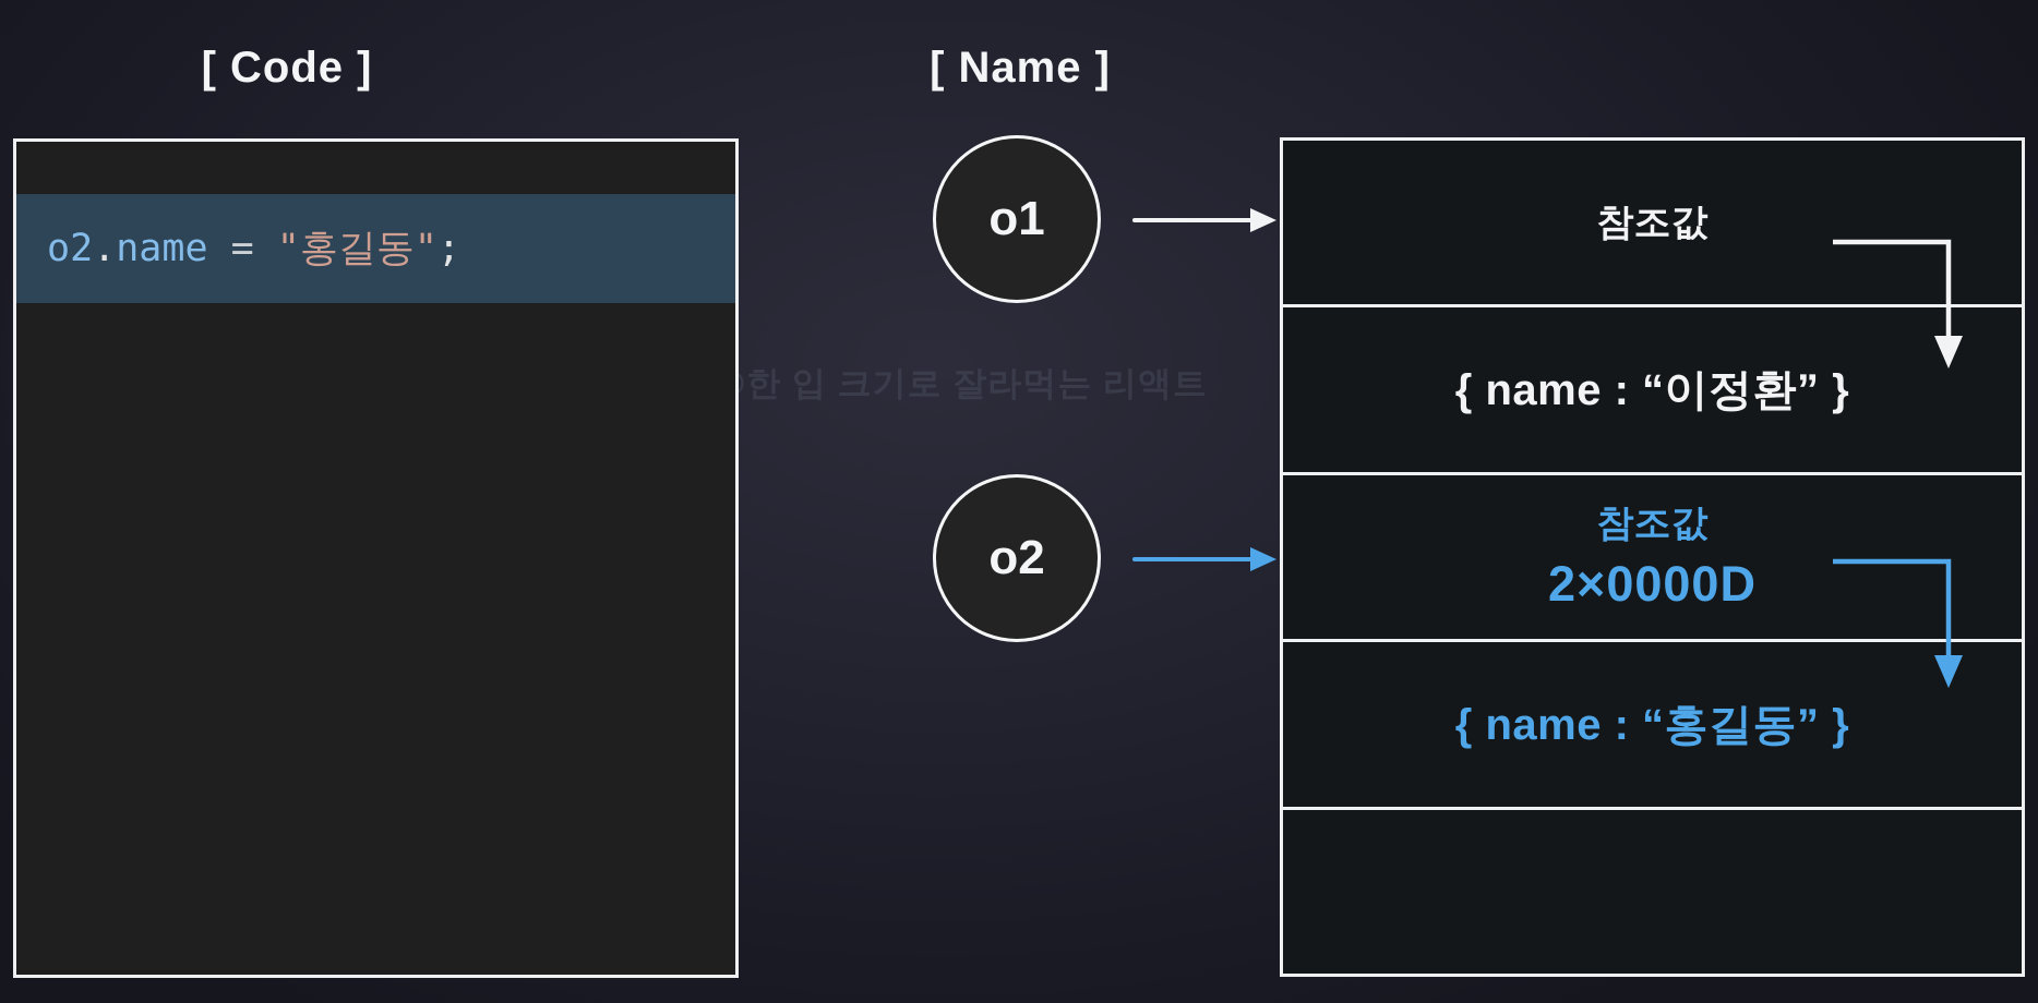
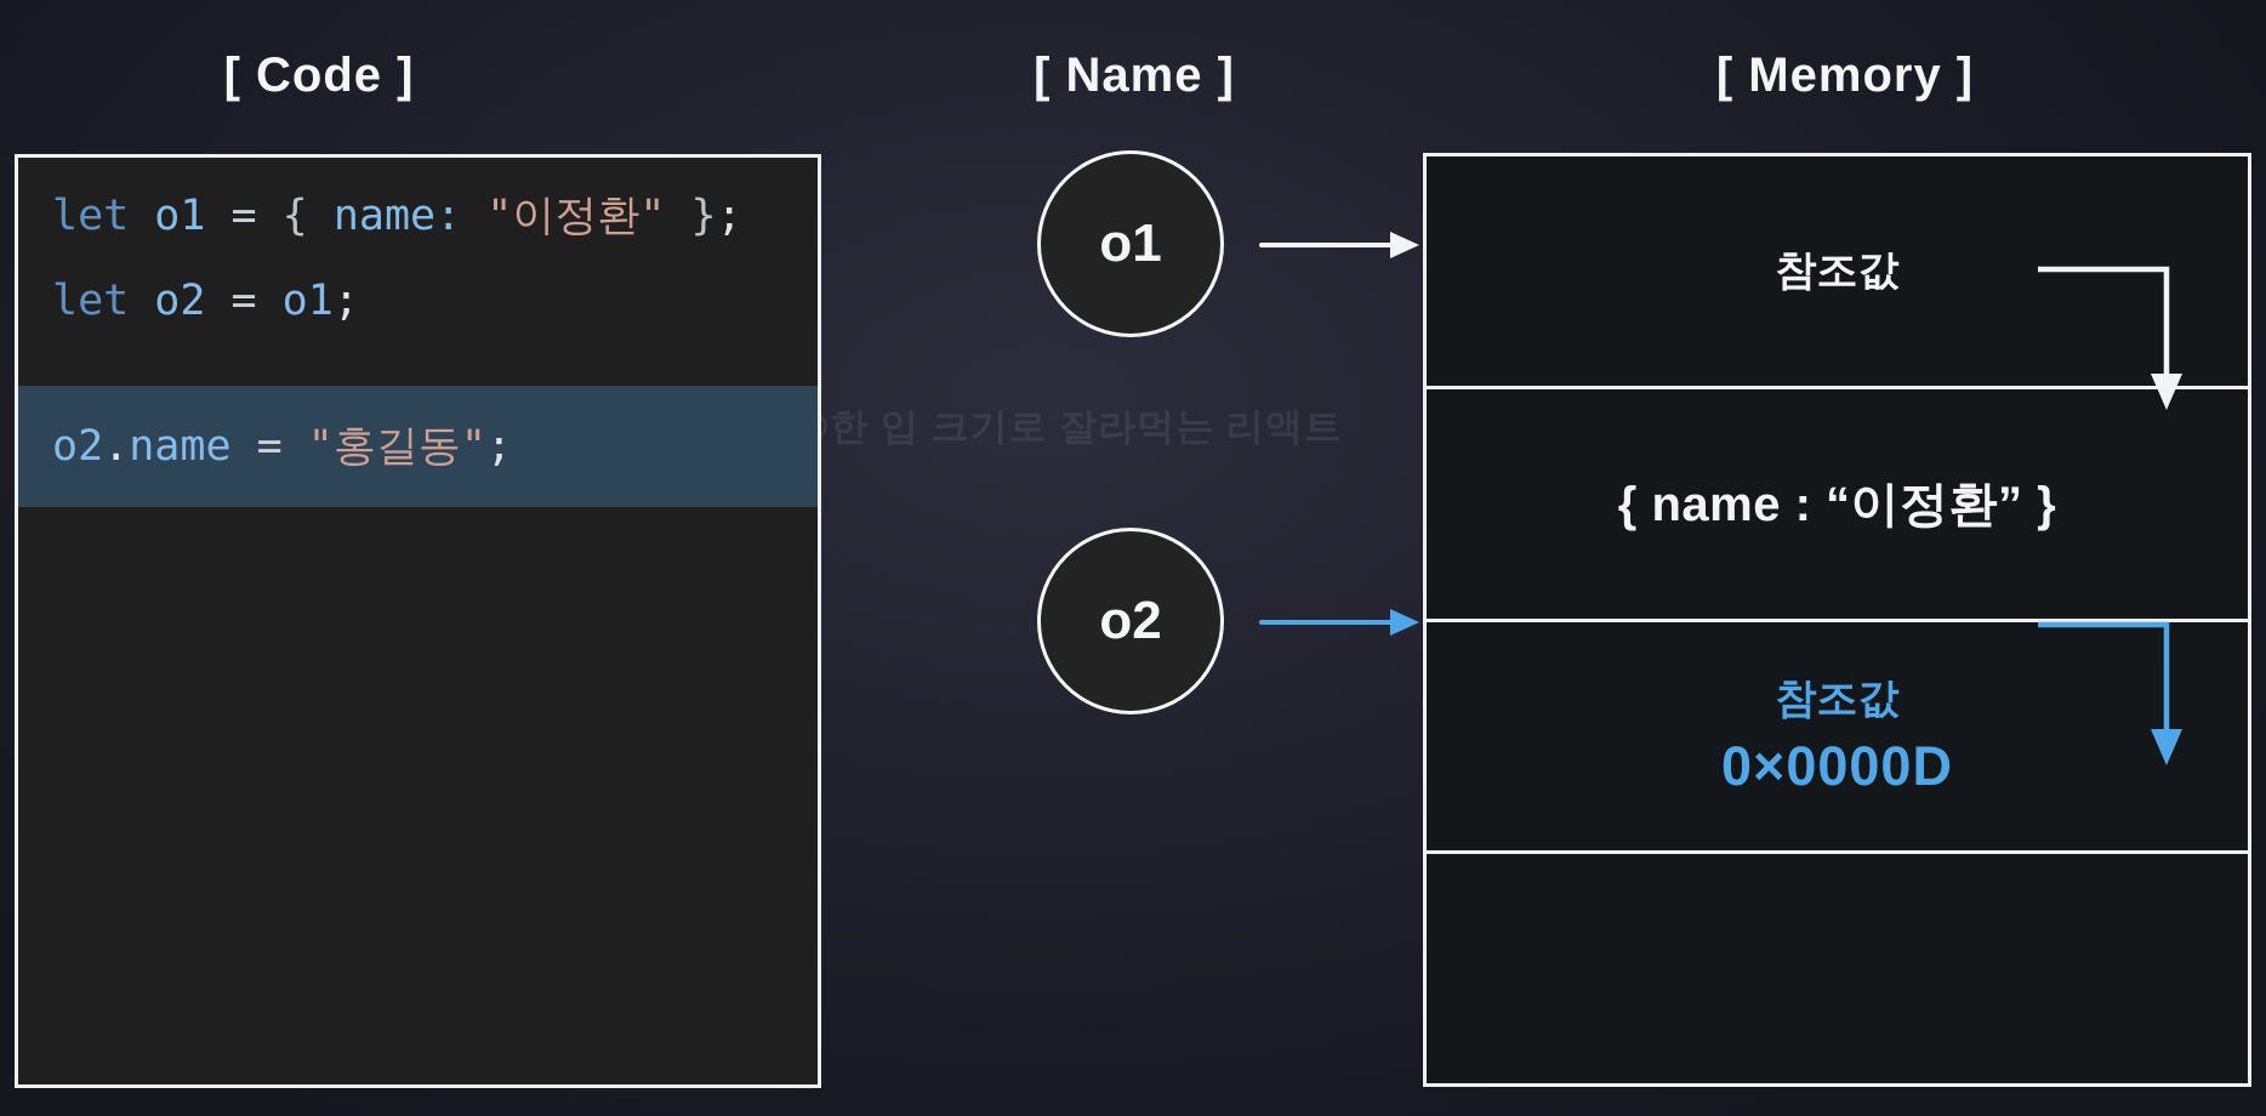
  [ Code ]
  [ Name ]
+ [ Memory ]
+ let o1 = { name: "이정환" };
+ let o2 = o1;
  o2.name = "홍길동";
  o1
  o2
  참조값
  { name : “이정환” }
  참조값
- 2×0000D
+ 0×0000D
- { name : “홍길동” }
